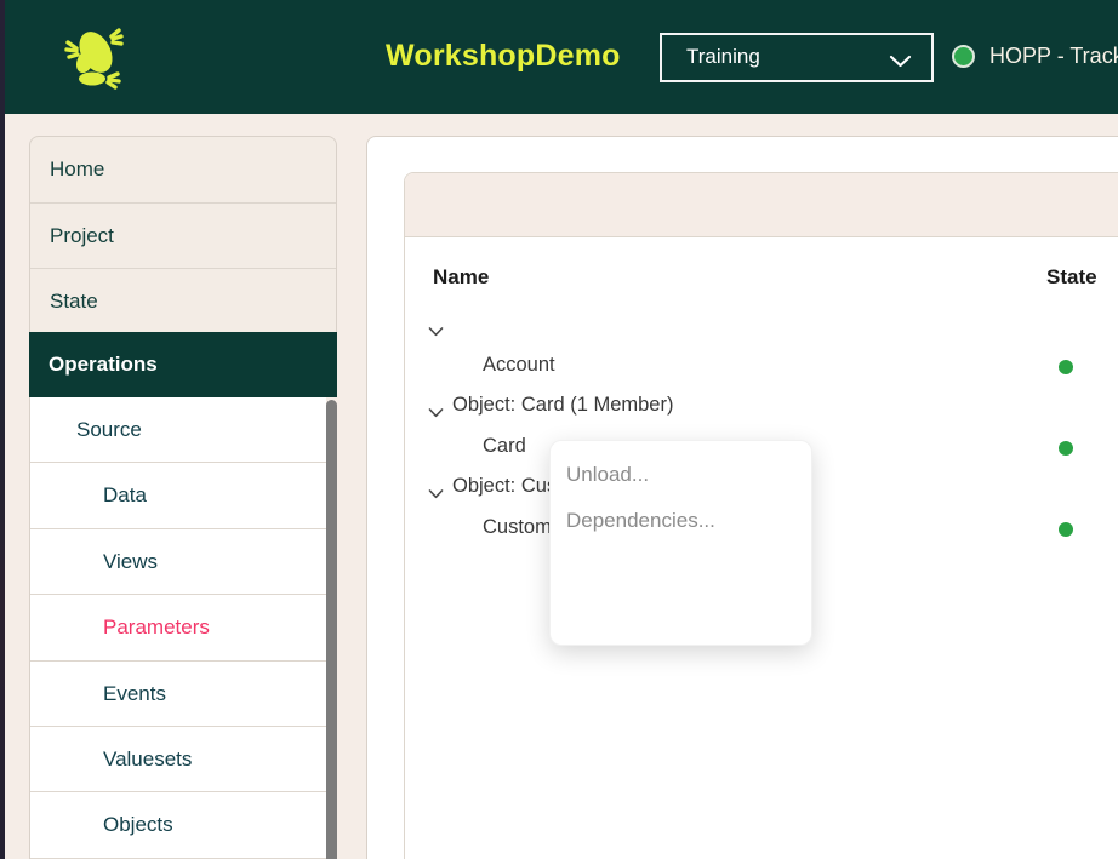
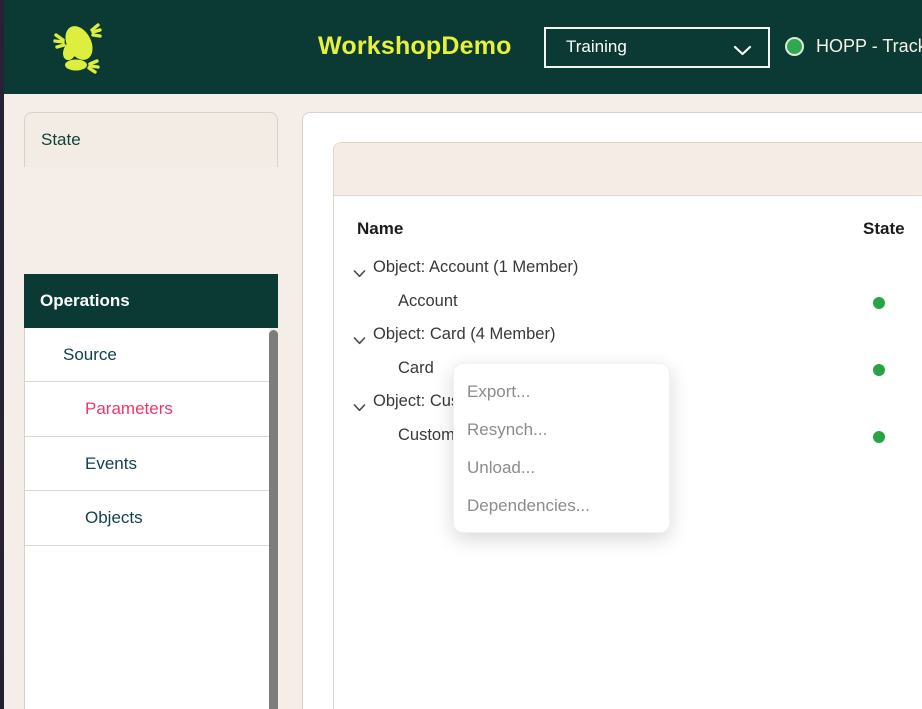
  WorkshopDemo
  Training
  HOPP - Trac
- Home
- Project
  State
  Operations
  Source
- Data
- Views
  Parameters
  Events
- Valuesets
  Objects
  Name
  State
+ Object: Account (1 Member)
  Account
- Object: Card (1 Member)
+ Object: Card (4 Member)
  Card
  Custom
+ Export...
+ Resynch...
  Unload...
  Dependencies...
